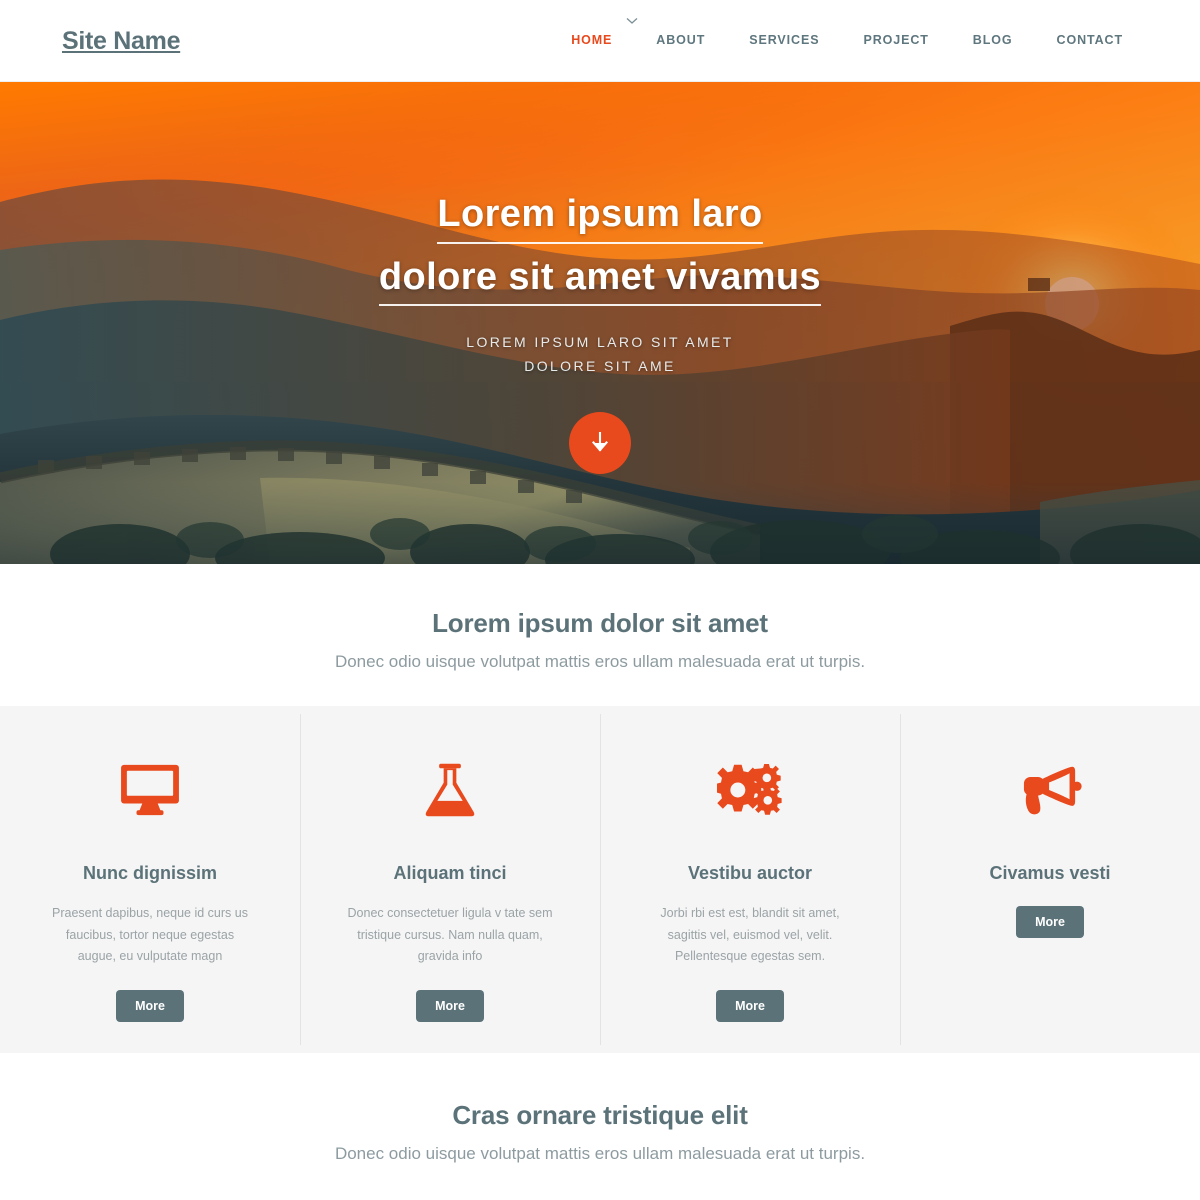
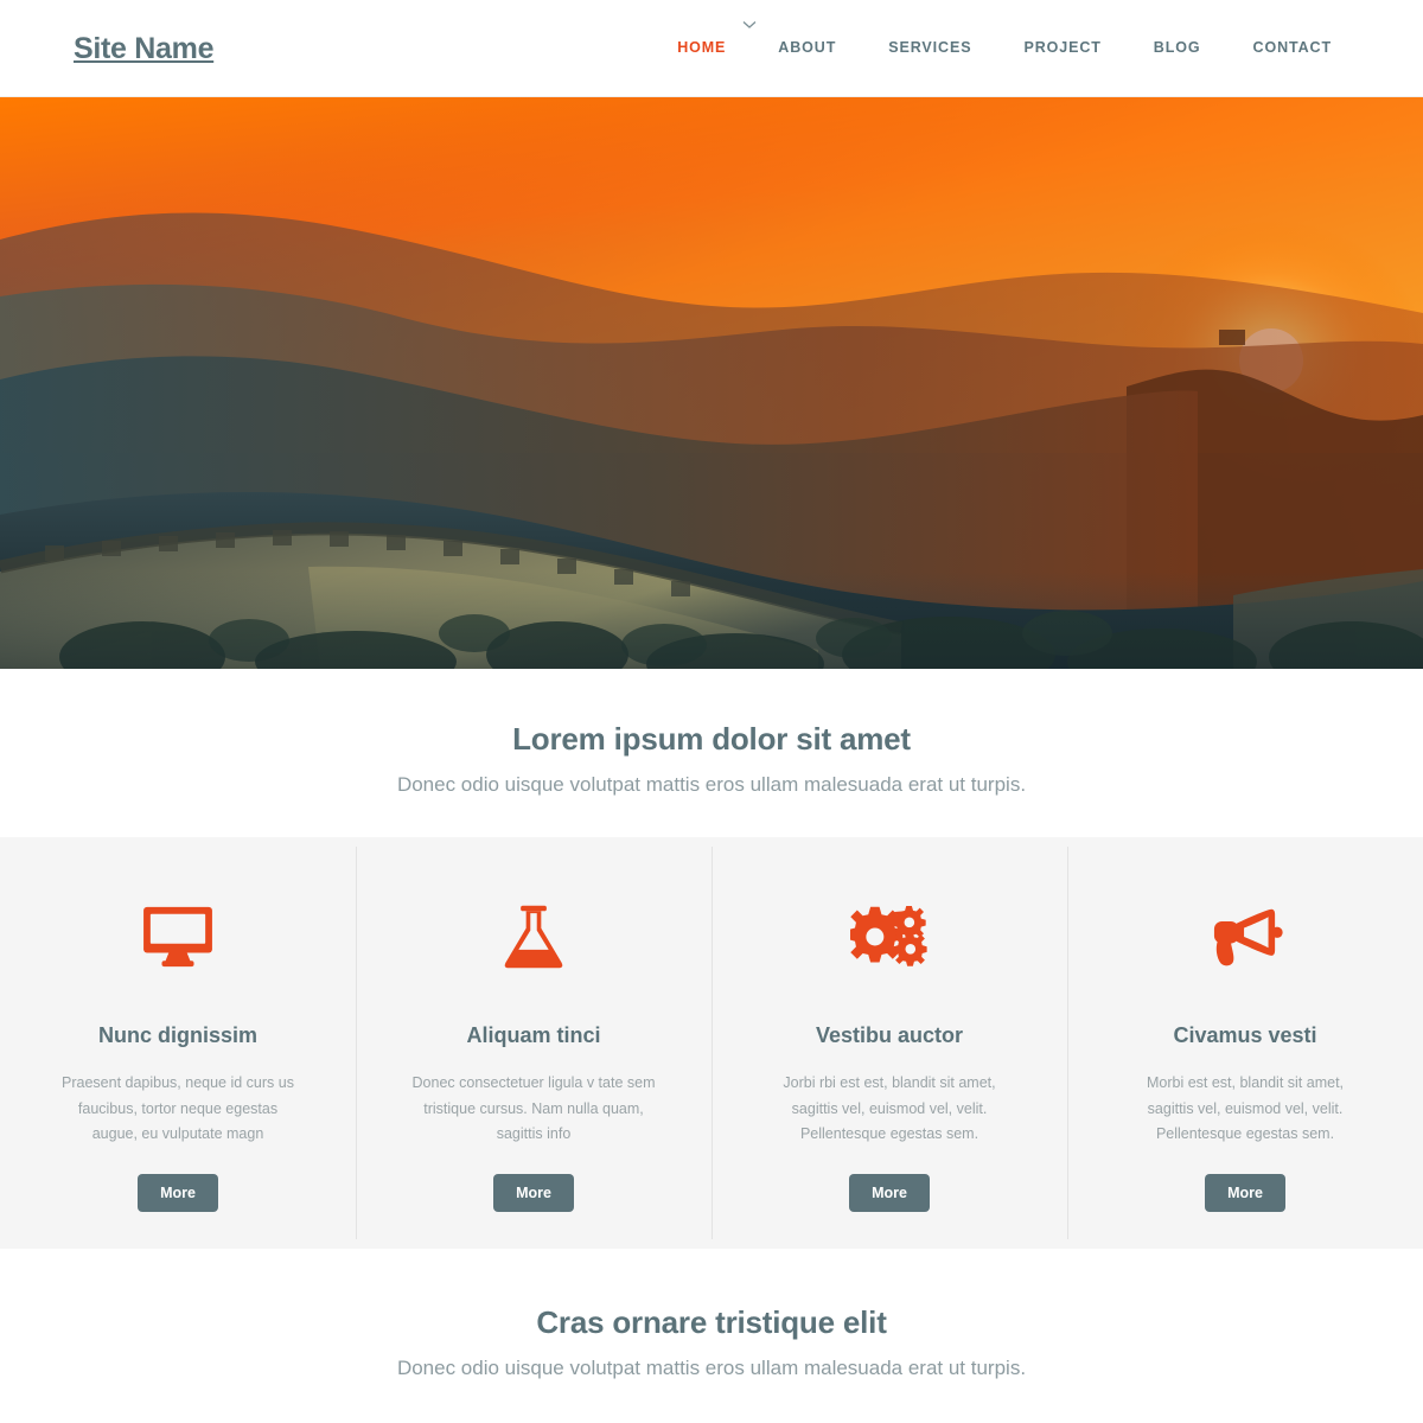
  Site Name
  HOME
  ABOUT
  SERVICES
  PROJECT
  BLOG
  CONTACT
- Lorem ipsum laro
- dolore sit amet vivamus
- LOREM IPSUM LARO SIT AMET
- DOLORE SIT AME
  Lorem ipsum dolor sit amet
  Donec odio uisque volutpat mattis eros ullam malesuada erat ut turpis.
  Nunc dignissim
  Praesent dapibus, neque id curs us faucibus, tortor neque egestas augue, eu vulputate magn
  More
  Aliquam tinci
- Donec consectetuer ligula v tate sem tristique cursus. Nam nulla quam, gravida info
+ Donec consectetuer ligula v tate sem tristique cursus. Nam nulla quam, sagittis info
  More
  Vestibu auctor
  Jorbi rbi est est, blandit sit amet, sagittis vel, euismod vel, velit. Pellentesque egestas sem.
  More
  Civamus vesti
+ Morbi est est, blandit sit amet, sagittis vel, euismod vel, velit. Pellentesque egestas sem.
  More
  Cras ornare tristique elit
  Donec odio uisque volutpat mattis eros ullam malesuada erat ut turpis.
